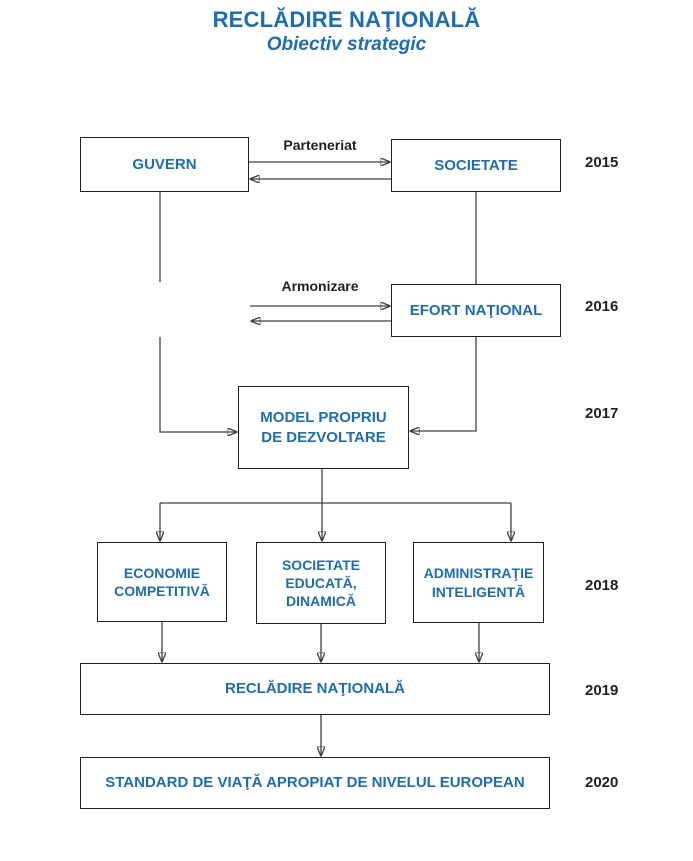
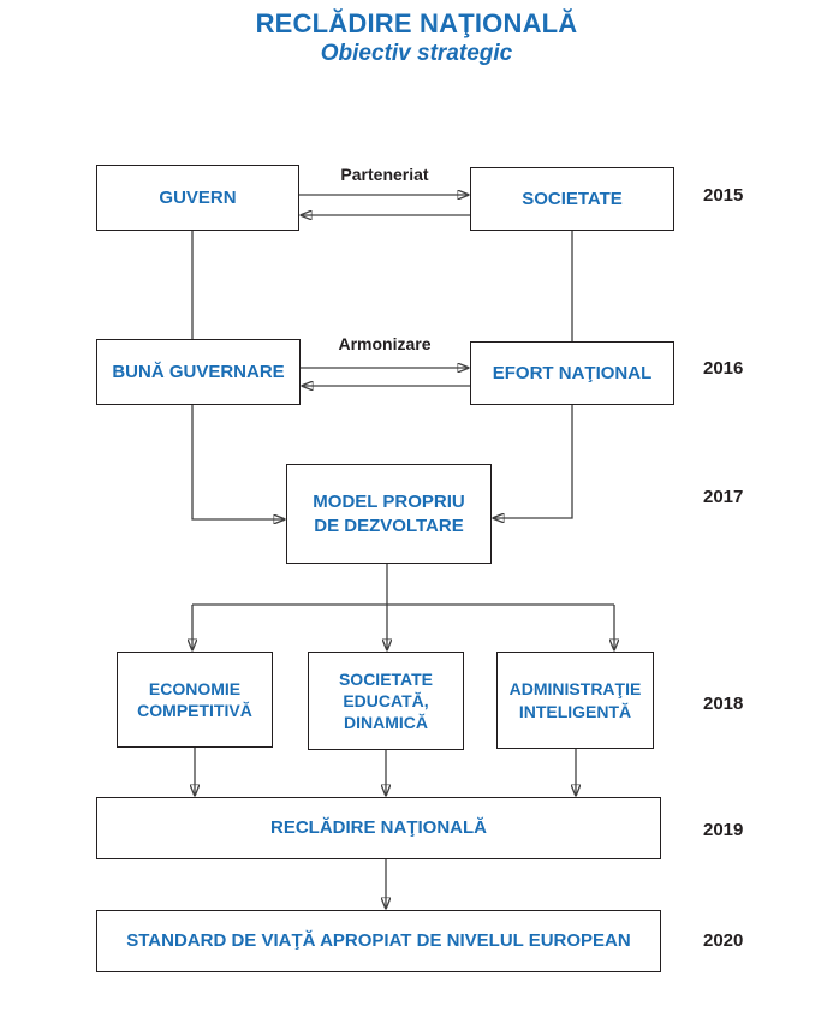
  RECLĂDIRE NAŢIONALĂ
  Obiectiv strategic
  GUVERN
  SOCIETATE
+ BUNĂ GUVERNARE
  EFORT NAŢIONAL
  MODEL PROPRIU DE DEZVOLTARE
  ECONOMIE COMPETITIVĂ
  SOCIETATE EDUCATĂ, DINAMICĂ
  ADMINISTRAŢIE INTELIGENTĂ
  RECLĂDIRE NAŢIONALĂ
  STANDARD DE VIAŢĂ APROPIAT DE NIVELUL EUROPEAN
  Parteneriat
  Armonizare
  2015
  2016
  2017
  2018
  2019
  2020
